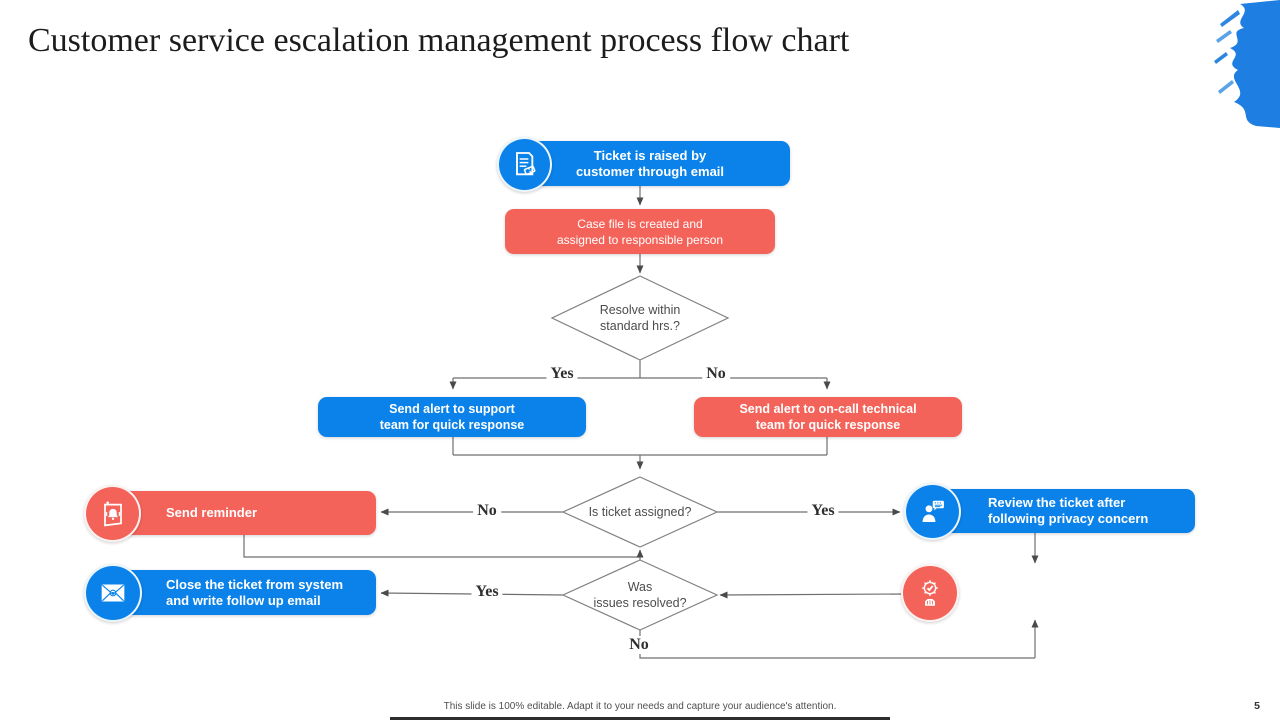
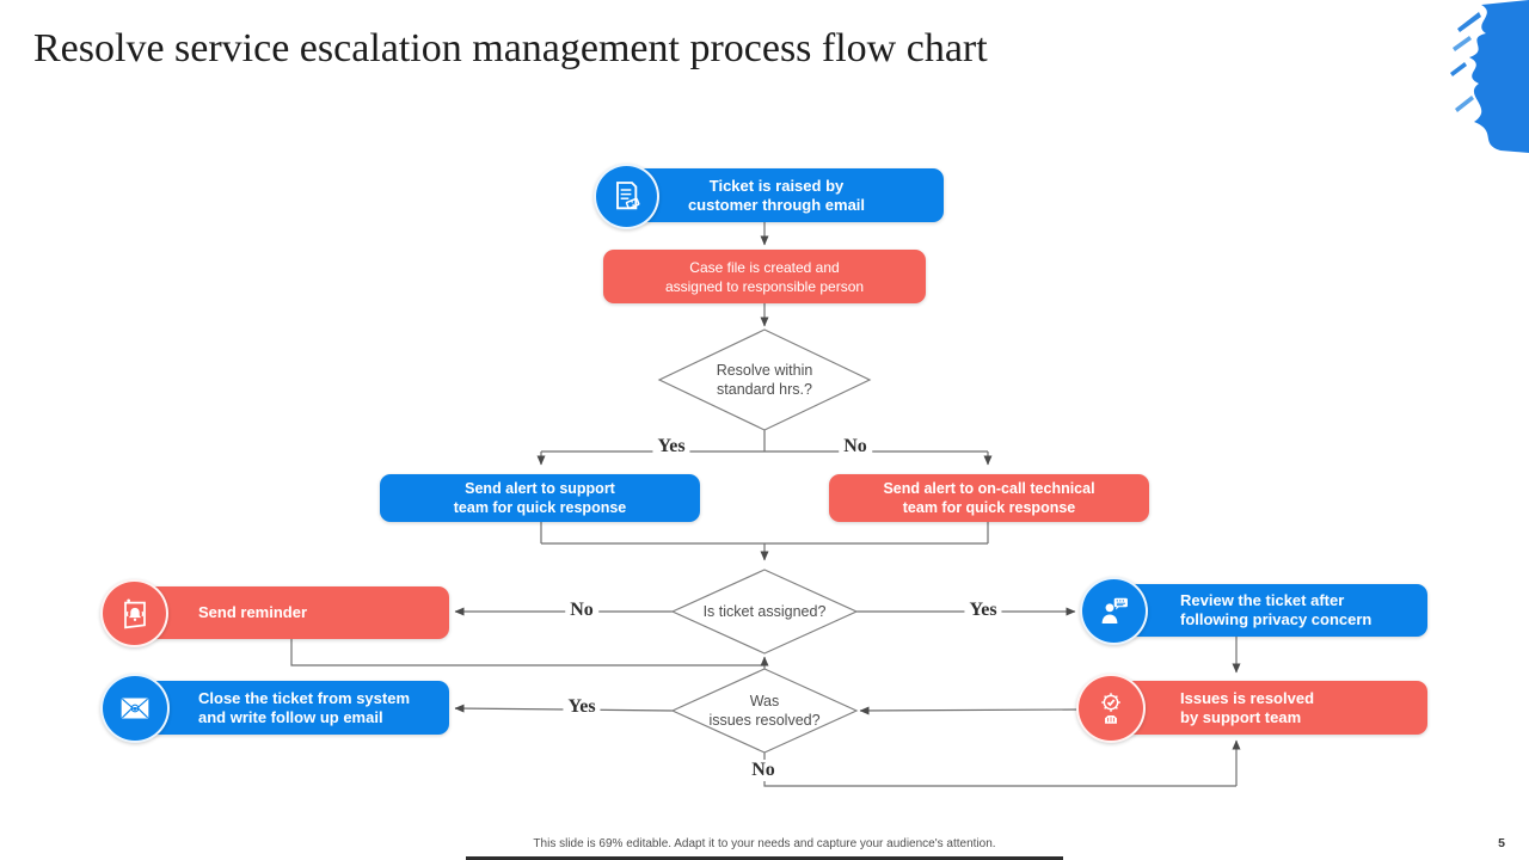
- Customer service escalation management process flow chart
+ Resolve service escalation management process flow chart
  Ticket is raised by
  customer through email
  Case file is created and
  assigned to responsible person
  Send alert to support
  team for quick response
  Send alert to on-call technical
  team for quick response
  Send reminder
  Review the ticket after
  following privacy concern
  Close the ticket from system
  and write follow up email
+ Issues is resolved
+ by support team
  Resolve within
  standard hrs.?
  Is ticket assigned?
  Was
  issues resolved?
  Yes
  No
  No
  Yes
  Yes
  No
- This slide is 100% editable. Adapt it to your needs and capture your audience's attention.
+ This slide is 69% editable. Adapt it to your needs and capture your audience's attention.
  5
